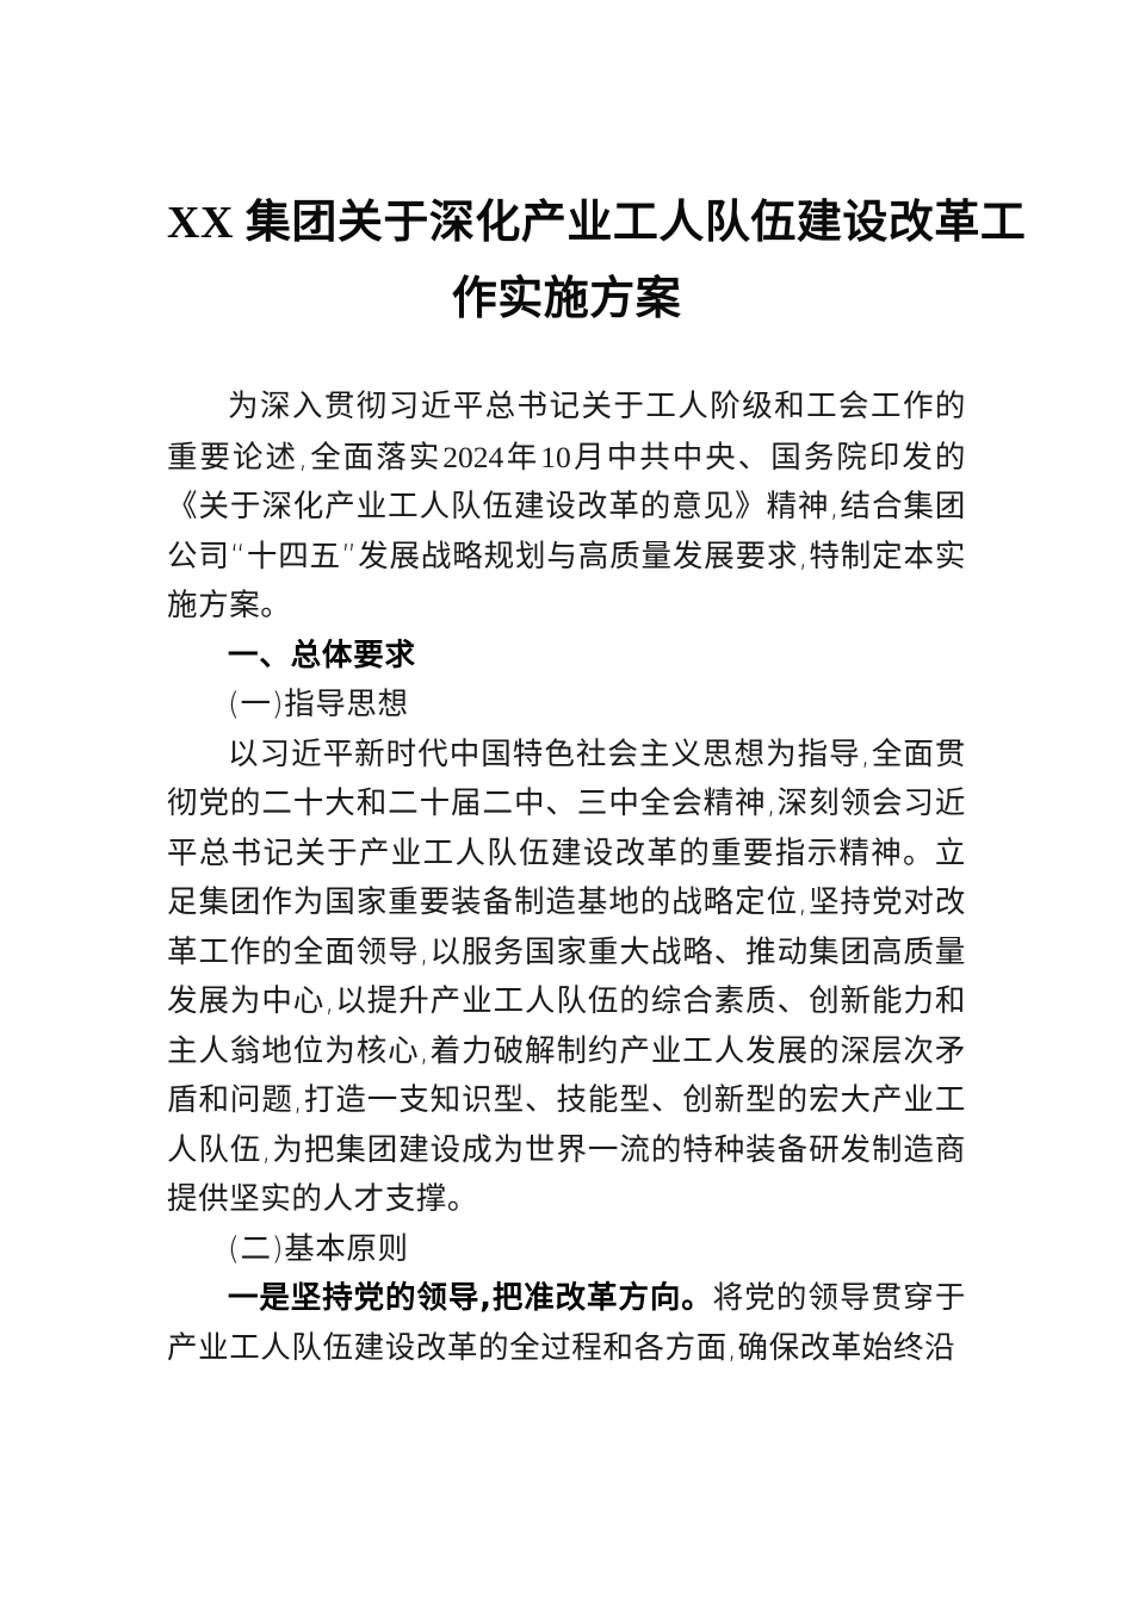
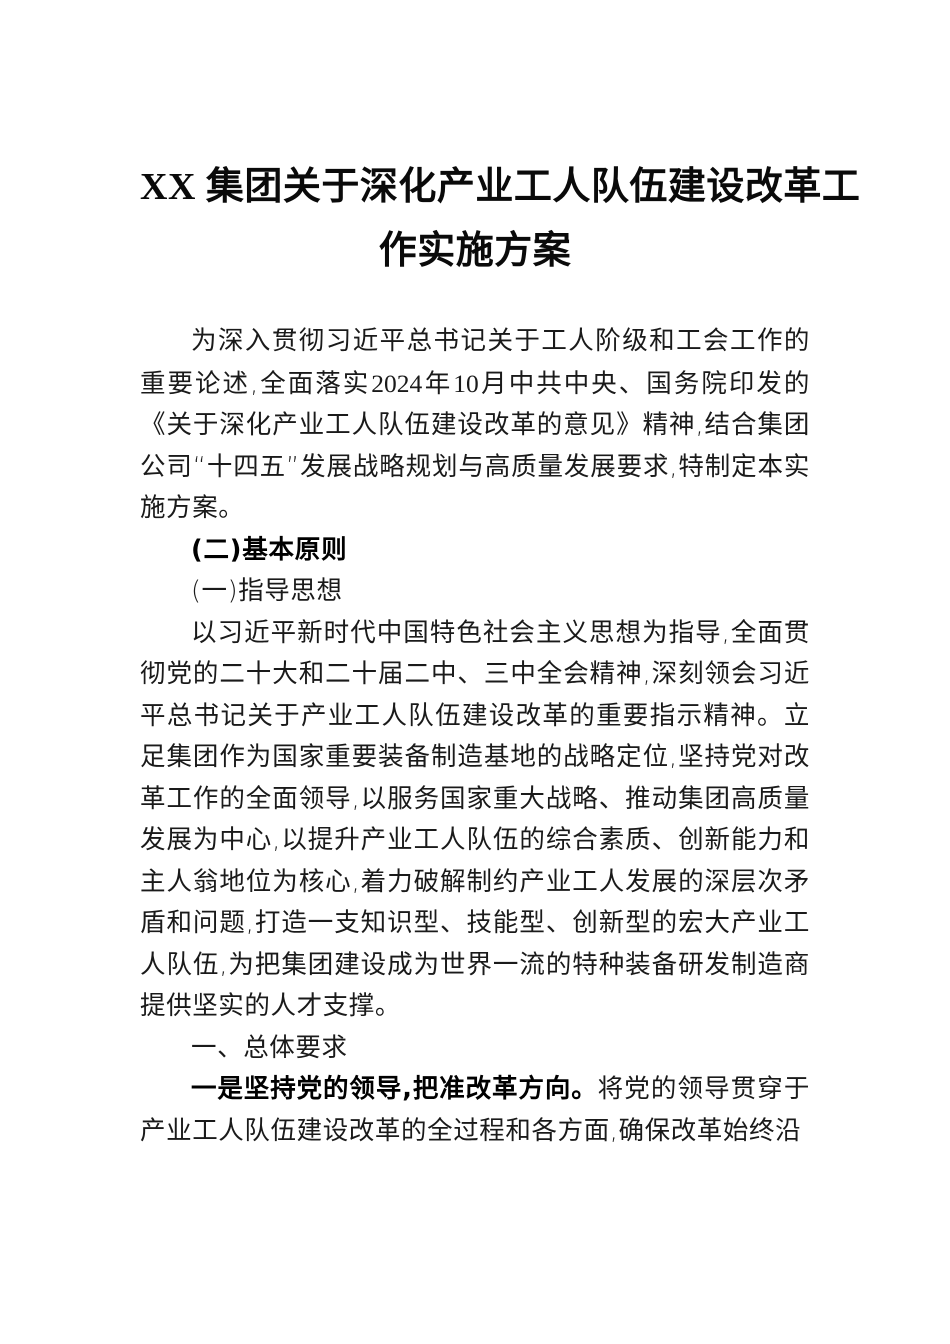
  XX 集团关于深化产业工人队伍建设改革工
  作实施方案
  为深入贯彻习近平总书记关于工人阶级和工会工作的重要论述,全面落实2024年10月中共中央、国务院印发的《关于深化产业工人队伍建设改革的意见》精神,结合集团公司“十四五”发展战略规划与高质量发展要求,特制定本实施方案。
- 一、总体要求
+ (二)基本原则
  (一)指导思想
  以习近平新时代中国特色社会主义思想为指导,全面贯彻党的二十大和二十届二中、三中全会精神,深刻领会习近平总书记关于产业工人队伍建设改革的重要指示精神。立足集团作为国家重要装备制造基地的战略定位,坚持党对改革工作的全面领导,以服务国家重大战略、推动集团高质量发展为中心,以提升产业工人队伍的综合素质、创新能力和主人翁地位为核心,着力破解制约产业工人发展的深层次矛盾和问题,打造一支知识型、技能型、创新型的宏大产业工人队伍,为把集团建设成为世界一流的特种装备研发制造商提供坚实的人才支撑。
- (二)基本原则
+ 一、总体要求
  一是坚持党的领导,把准改革方向。将党的领导贯穿于产业工人队伍建设改革的全过程和各方面,确保改革始终沿
